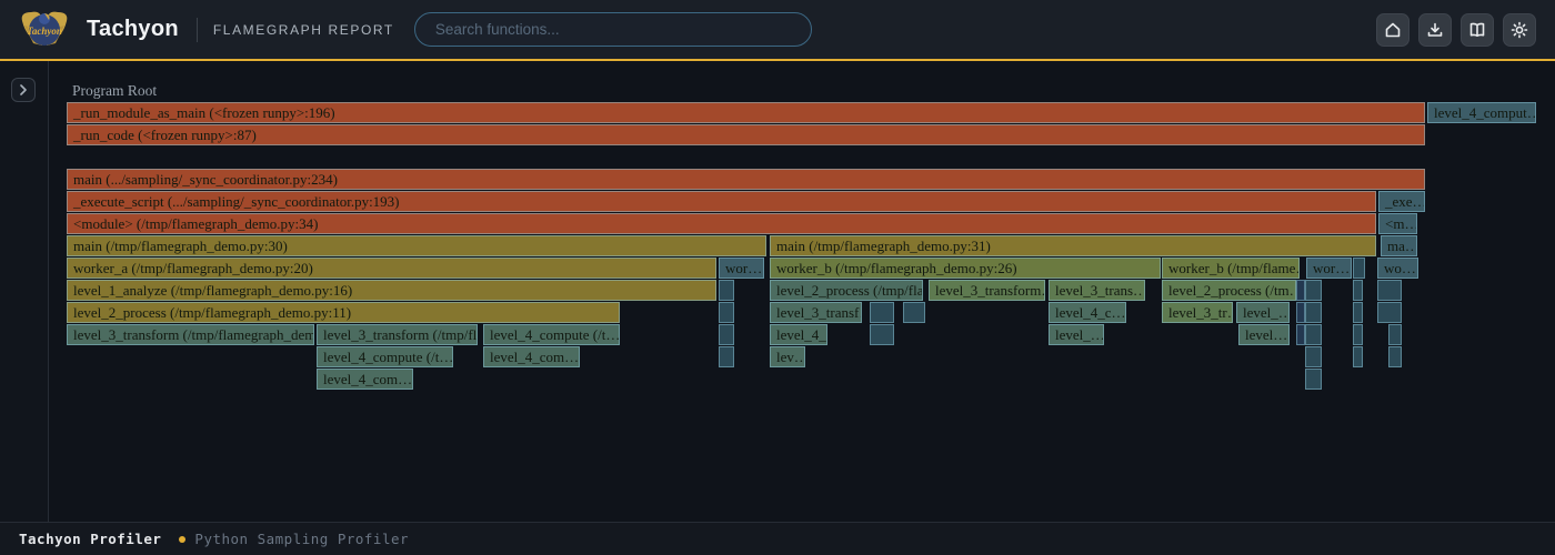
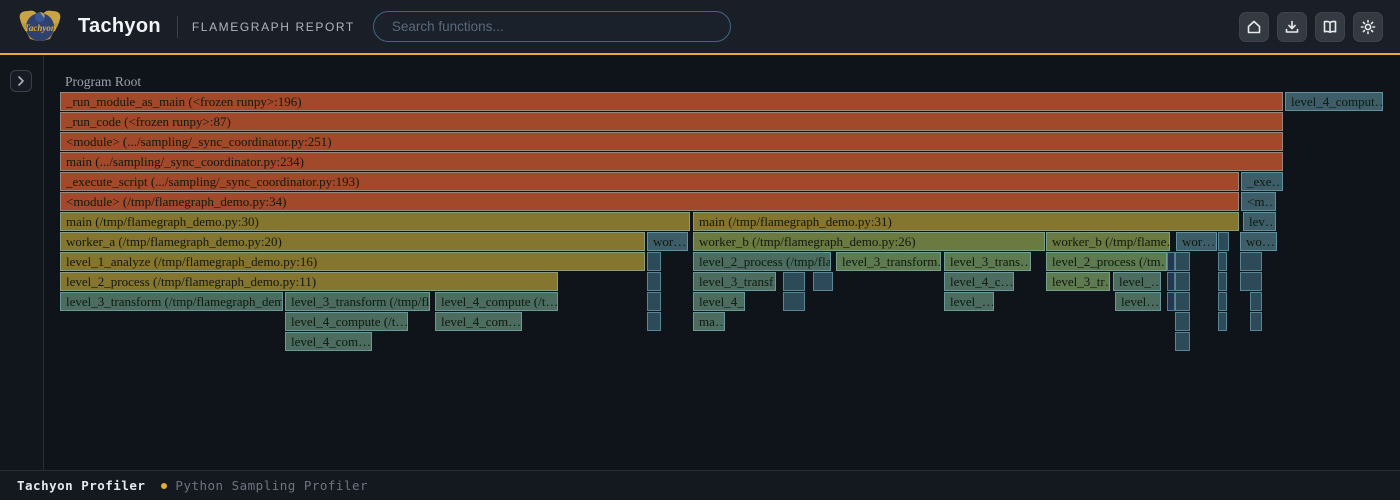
  Program Root
  _run_module_as_main (<frozen runpy>:196)
  level_4_comput…
  _run_code (<frozen runpy>:87)
+ <module> (.../sampling/_sync_coordinator.py:251)
  main (.../sampling/_sync_coordinator.py:234)
  _execute_script (.../sampling/_sync_coordinator.py:193)
  _exe…
  <module> (/tmp/flamegraph_demo.py:34)
  <m…
  main (/tmp/flamegraph_demo.py:30)
  main (/tmp/flamegraph_demo.py:31)
- ma…
+ lev…
  worker_a (/tmp/flamegraph_demo.py:20)
  wor…
  worker_b (/tmp/flamegraph_demo.py:26)
  worker_b (/tmp/flame
  wor…
  wo…
  level_1_analyze (/tmp/flamegraph_demo.py:16)
  level_2_process (/tmp/fla
  level_3_transform
  level_3_trans…
  level_2_process (/tm
  level_2_process (/tmp/flamegraph_demo.py:11)
  level_3_transf
  level_4_c…
  level_3_tr
  level_…
  level_3_transform (/tmp/flamegraph_dem
  level_3_transform (/tmp/fl
  level_4_compute (/t…
  level_4_
  level_…
  level…
  level_4_compute (/t…
  level_4_com…
- lev…
+ ma…
  level_4_com…
  Tachyon
  Tachyon
  FLAMEGRAPH REPORT
  Search functions...
  Tachyon Profiler
  Python Sampling Profiler
